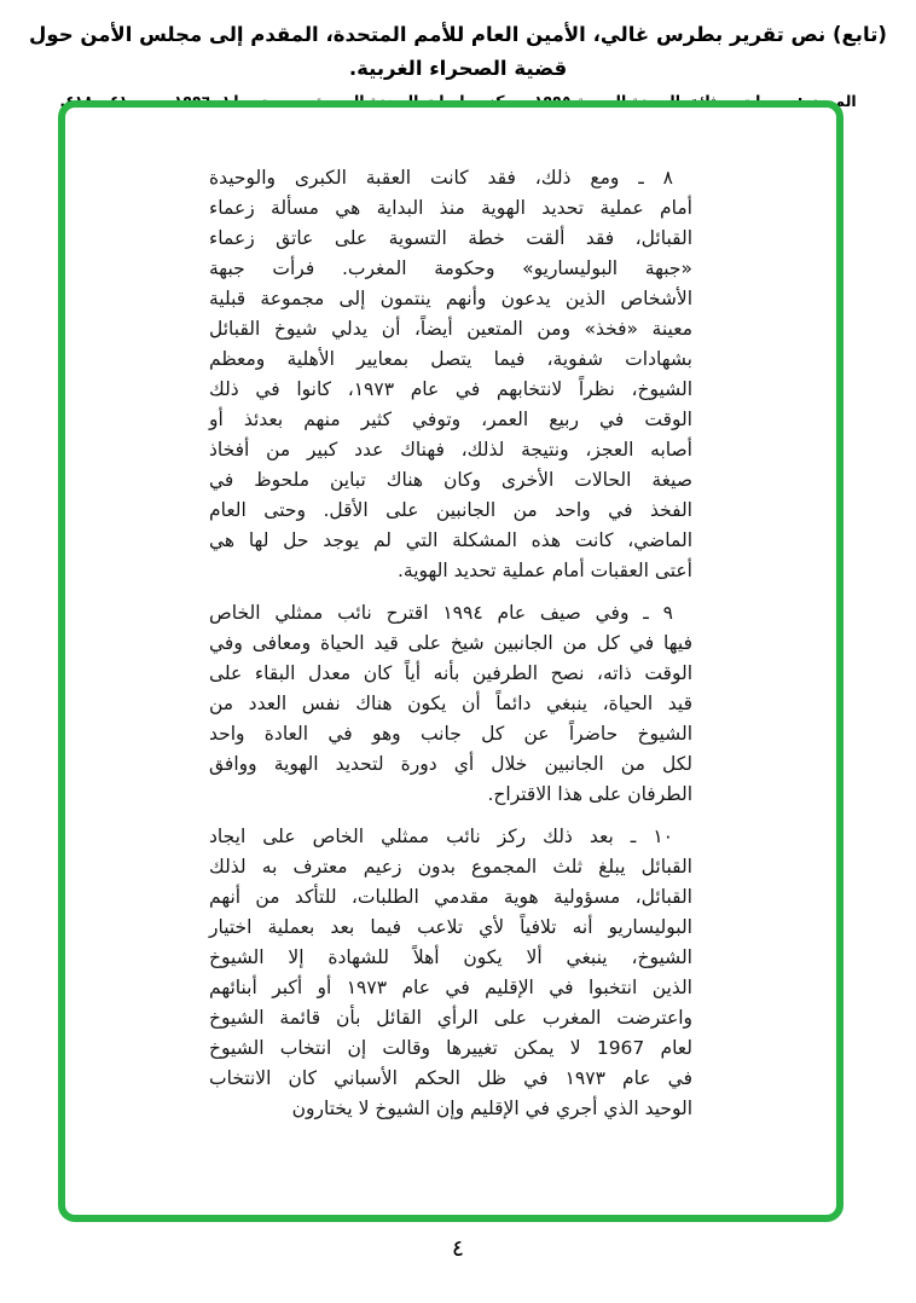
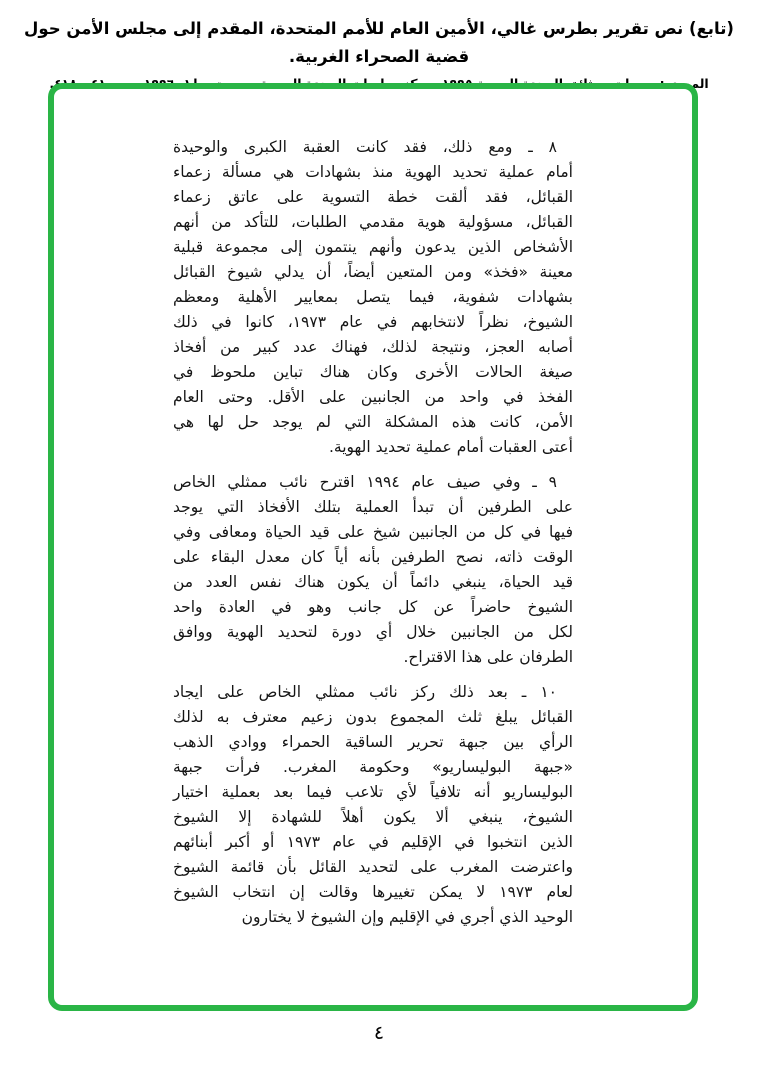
  (تابع) نص تقرير بطرس غالي، الأمين العام للأمم المتحدة، المقدم إلى مجلس الأمن حول قضية الصحراء الغربية.
  ٨ ـ ومع ذلك، فقد كانت العقبة الكبرى والوحيدة
- أمام عملية تحديد الهوية منذ البداية هي مسألة زعماء
+ أمام عملية تحديد الهوية منذ بشهادات هي مسألة زعماء
  القبائل، فقد ألقت خطة التسوية على عاتق زعماء
- «جبهة البوليساريو» وحكومة المغرب. فرأت جبهة
+ القبائل، مسؤولية هوية مقدمي الطلبات، للتأكد من أنهم
  الأشخاص الذين يدعون وأنهم ينتمون إلى مجموعة قبلية
  معينة «فخذ» ومن المتعين أيضاً، أن يدلي شيوخ القبائل
  بشهادات شفوية، فيما يتصل بمعايير الأهلية ومعظم
  الشيوخ، نظراً لانتخابهم في عام ١٩٧٣، كانوا في ذلك
- الوقت في ربيع العمر، وتوفي كثير منهم بعدئذ أو
  أصابه العجز، ونتيجة لذلك، فهناك عدد كبير من أفخاذ
  صيغة الحالات الأخرى وكان هناك تباين ملحوظ في
  الفخذ في واحد من الجانبين على الأقل. وحتى العام
- الماضي، كانت هذه المشكلة التي لم يوجد حل لها هي
+ الأمن، كانت هذه المشكلة التي لم يوجد حل لها هي
  أعتى العقبات أمام عملية تحديد الهوية.
  ٩ ـ وفي صيف عام ١٩٩٤ اقترح نائب ممثلي الخاص
+ على الطرفين أن تبدأ العملية بتلك الأفخاذ التي يوجد
  فيها في كل من الجانبين شيخ على قيد الحياة ومعافى وفي
  الوقت ذاته، نصح الطرفين بأنه أياً كان معدل البقاء على
  قيد الحياة، ينبغي دائماً أن يكون هناك نفس العدد من
  الشيوخ حاضراً عن كل جانب وهو في العادة واحد
  لكل من الجانبين خلال أي دورة لتحديد الهوية ووافق
  الطرفان على هذا الاقتراح.
  ١٠ ـ بعد ذلك ركز نائب ممثلي الخاص على ايجاد
  القبائل يبلغ ثلث المجموع بدون زعيم معترف به لذلك
+ الرأي بين جبهة تحرير الساقية الحمراء ووادي الذهب
- القبائل، مسؤولية هوية مقدمي الطلبات، للتأكد من أنهم
+ «جبهة البوليساريو» وحكومة المغرب. فرأت جبهة
  البوليساريو أنه تلافياً لأي تلاعب فيما بعد بعملية اختيار
  الشيوخ، ينبغي ألا يكون أهلاً للشهادة إلا الشيوخ
  الذين انتخبوا في الإقليم في عام ١٩٧٣ أو أكبر أبنائهم
- واعترضت المغرب على الرأي القائل بأن قائمة الشيوخ
+ واعترضت المغرب على لتحديد القائل بأن قائمة الشيوخ
- لعام 1967 لا يمكن تغييرها وقالت إن انتخاب الشيوخ
+ لعام ١٩٧٣ لا يمكن تغييرها وقالت إن انتخاب الشيوخ
- في عام ١٩٧٣ في ظل الحكم الأسباني كان الانتخاب
  الوحيد الذي أجري في الإقليم وإن الشيوخ لا يختارون
  ٤
